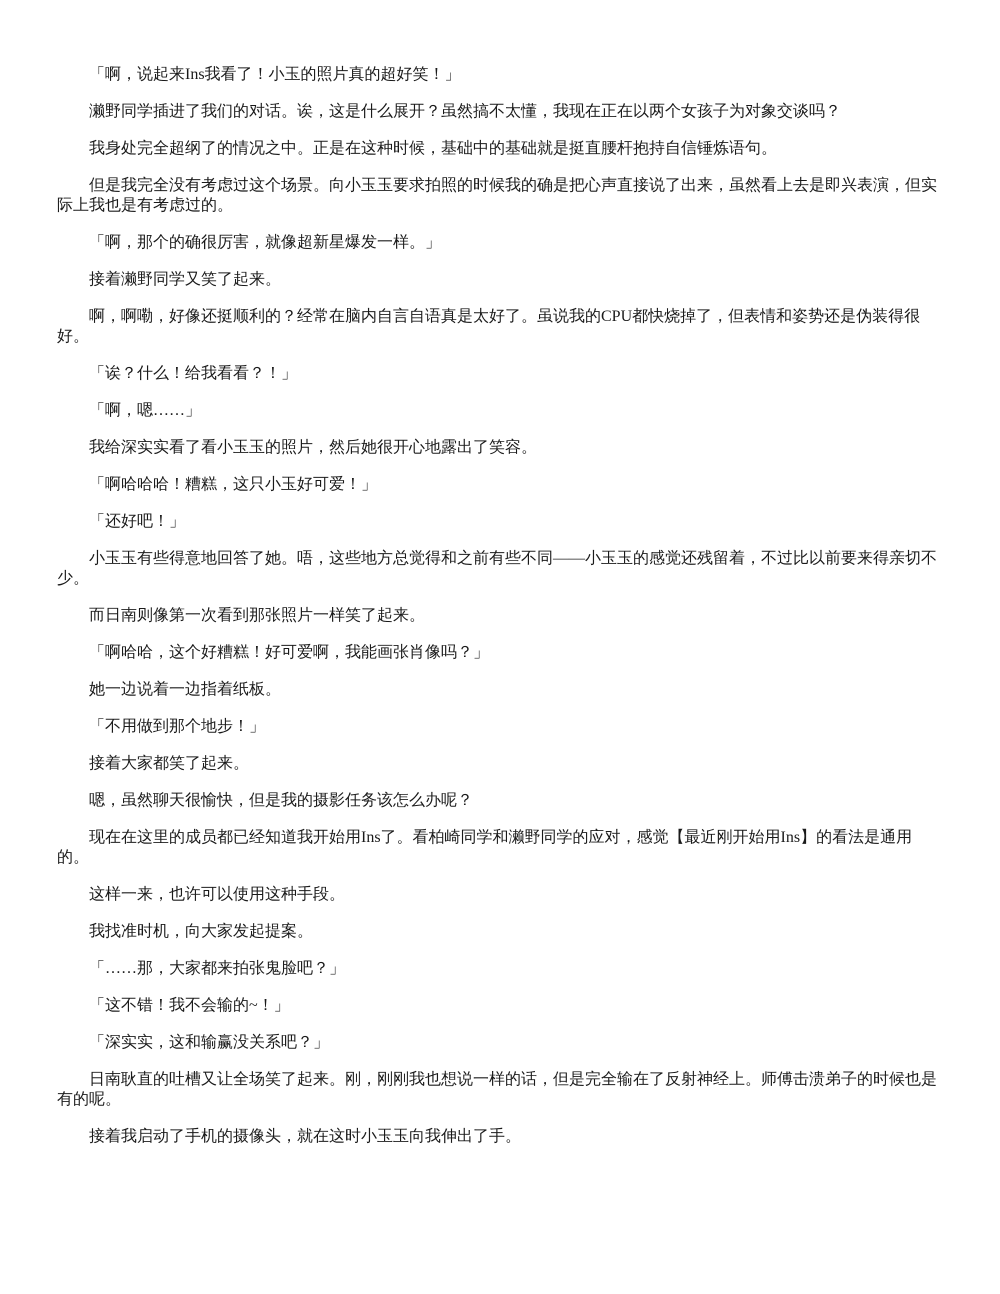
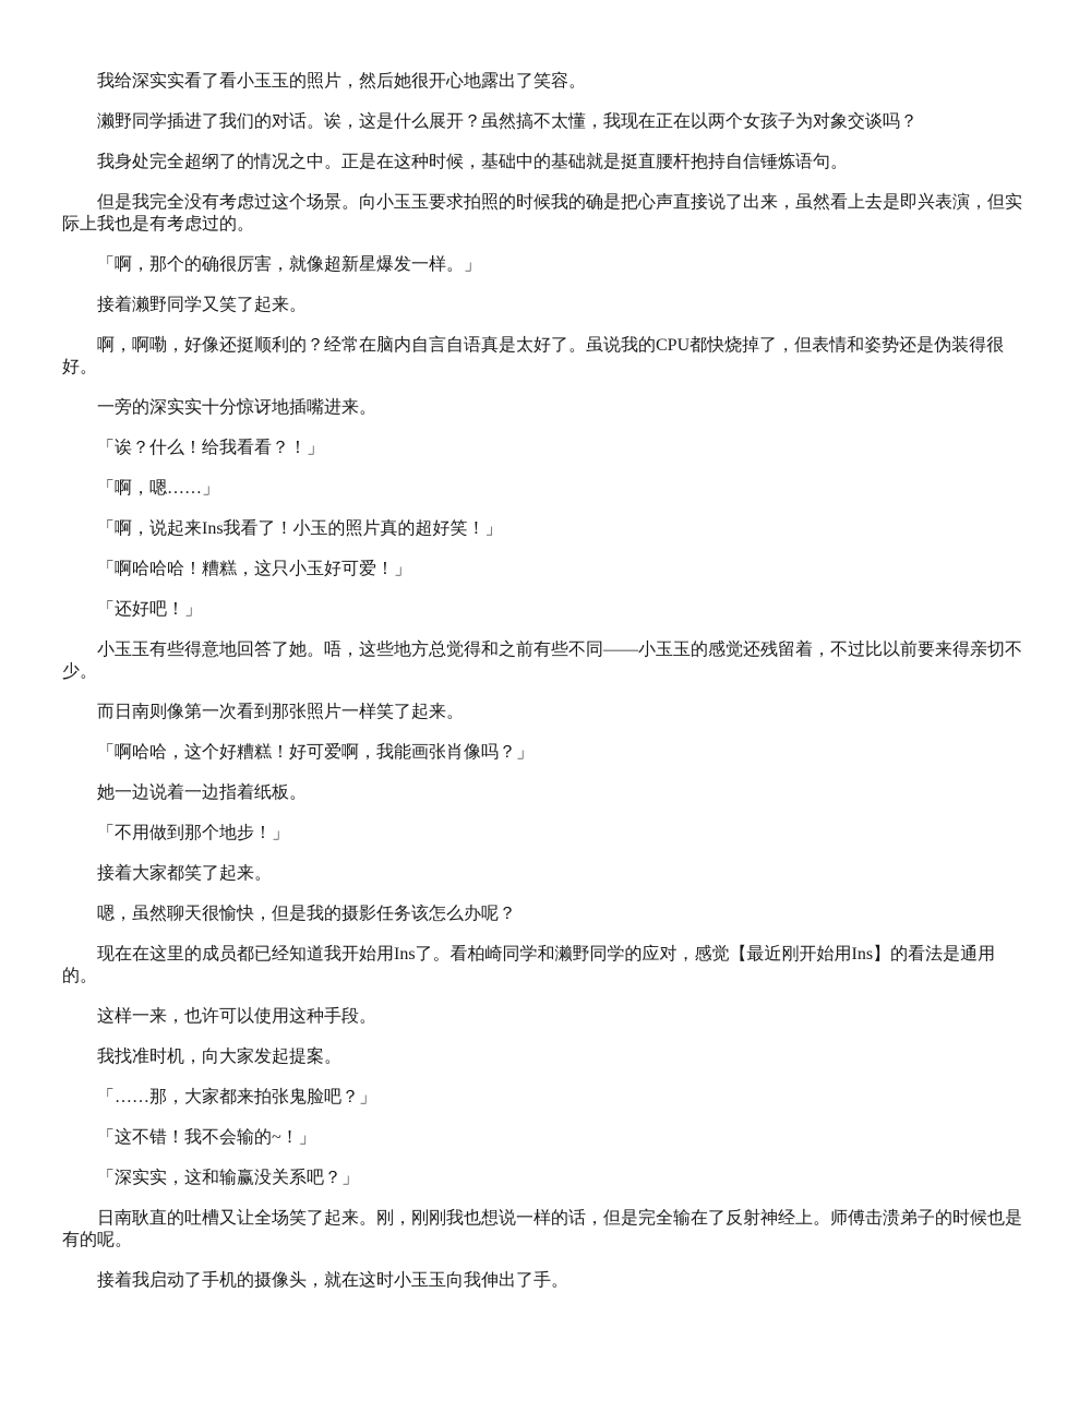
- 「啊，说起来Ins我看了！小玉的照片真的超好笑！」
+ 我给深实实看了看小玉玉的照片，然后她很开心地露出了笑容。
  濑野同学插进了我们的对话。诶，这是什么展开？虽然搞不太懂，我现在正在以两个女孩子为对象交谈吗？
  我身处完全超纲了的情况之中。正是在这种时候，基础中的基础就是挺直腰杆抱持自信锤炼语句。
  但是我完全没有考虑过这个场景。向小玉玉要求拍照的时候我的确是把心声直接说了出来，虽然看上去是即兴表演，但实际上我也是有考虑过的。
  「啊，那个的确很厉害，就像超新星爆发一样。」
  接着濑野同学又笑了起来。
  啊，啊嘞，好像还挺顺利的？经常在脑内自言自语真是太好了。虽说我的CPU都快烧掉了，但表情和姿势还是伪装得很好。
+ 一旁的深实实十分惊讶地插嘴进来。
  「诶？什么！给我看看？！」
  「啊，嗯……」
- 我给深实实看了看小玉玉的照片，然后她很开心地露出了笑容。
+ 「啊，说起来Ins我看了！小玉的照片真的超好笑！」
  「啊哈哈哈！糟糕，这只小玉好可爱！」
  「还好吧！」
  小玉玉有些得意地回答了她。唔，这些地方总觉得和之前有些不同——小玉玉的感觉还残留着，不过比以前要来得亲切不少。
  而日南则像第一次看到那张照片一样笑了起来。
  「啊哈哈，这个好糟糕！好可爱啊，我能画张肖像吗？」
  她一边说着一边指着纸板。
  「不用做到那个地步！」
  接着大家都笑了起来。
  嗯，虽然聊天很愉快，但是我的摄影任务该怎么办呢？
  现在在这里的成员都已经知道我开始用Ins了。看柏崎同学和濑野同学的应对，感觉【最近刚开始用Ins】的看法是通用的。
  这样一来，也许可以使用这种手段。
  我找准时机，向大家发起提案。
  「……那，大家都来拍张鬼脸吧？」
  「这不错！我不会输的~！」
  「深实实，这和输赢没关系吧？」
  日南耿直的吐槽又让全场笑了起来。刚，刚刚我也想说一样的话，但是完全输在了反射神经上。师傅击溃弟子的时候也是有的呢。
  接着我启动了手机的摄像头，就在这时小玉玉向我伸出了手。
